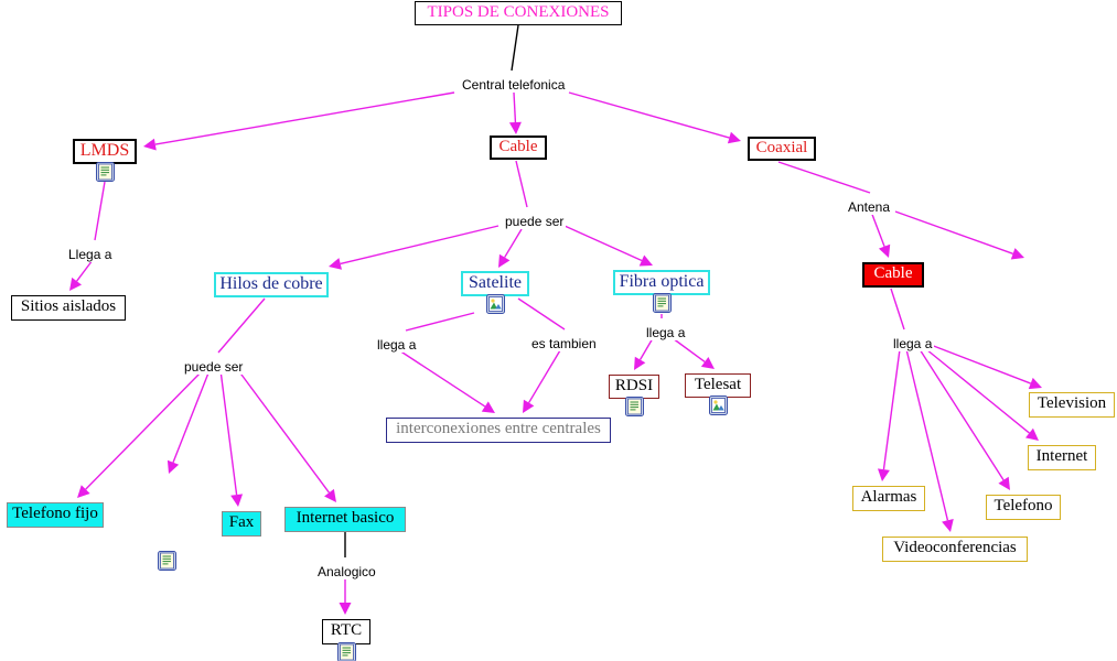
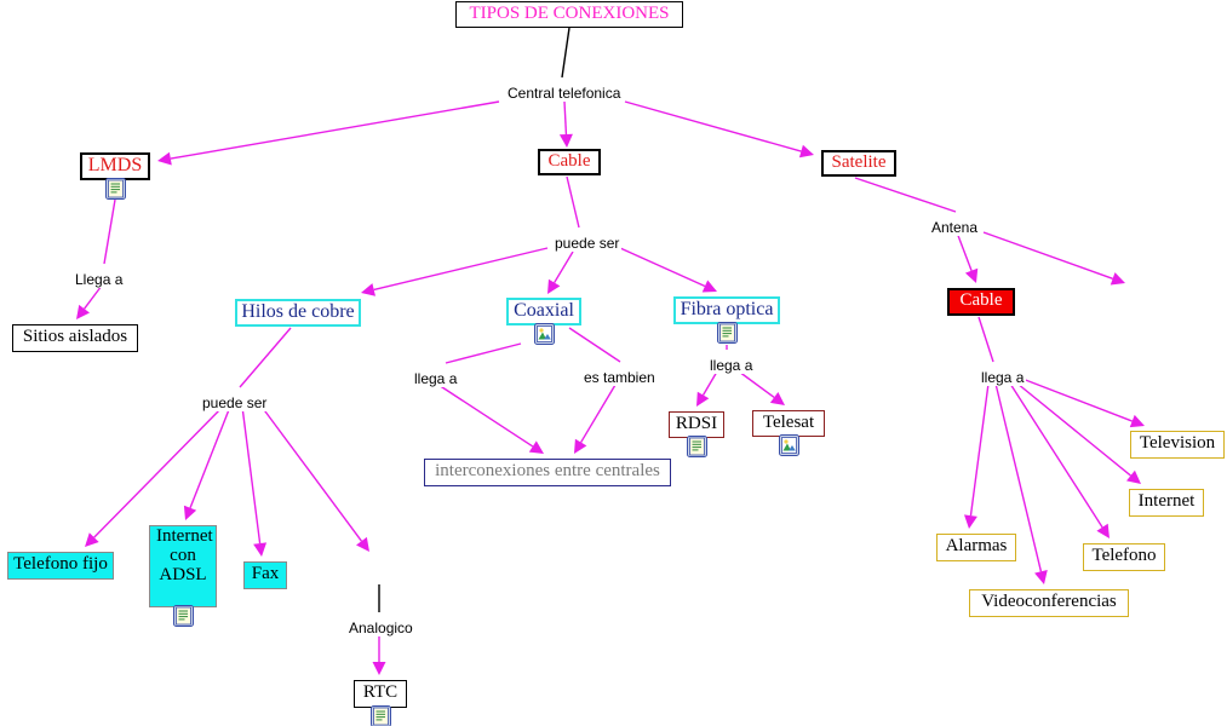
  TIPOS DE CONEXIONES
  LMDS
  Cable
- Coaxial
+ Satelite
  Sitios aislados
  Hilos de cobre
- Satelite
+ Coaxial
  Fibra optica
  Cable
  RDSI
  Telesat
  interconexiones entre centrales
  Telefono fijo
+ Internet con ADSL
  Fax
- Internet basico
  RTC
  Television
  Internet
  Telefono
  Alarmas
  Videoconferencias
  Central telefonica
  Llega a
  puede ser
  Antena
  puede ser
  llega a
  es tambien
  llega a
  llega a
  Analogico
